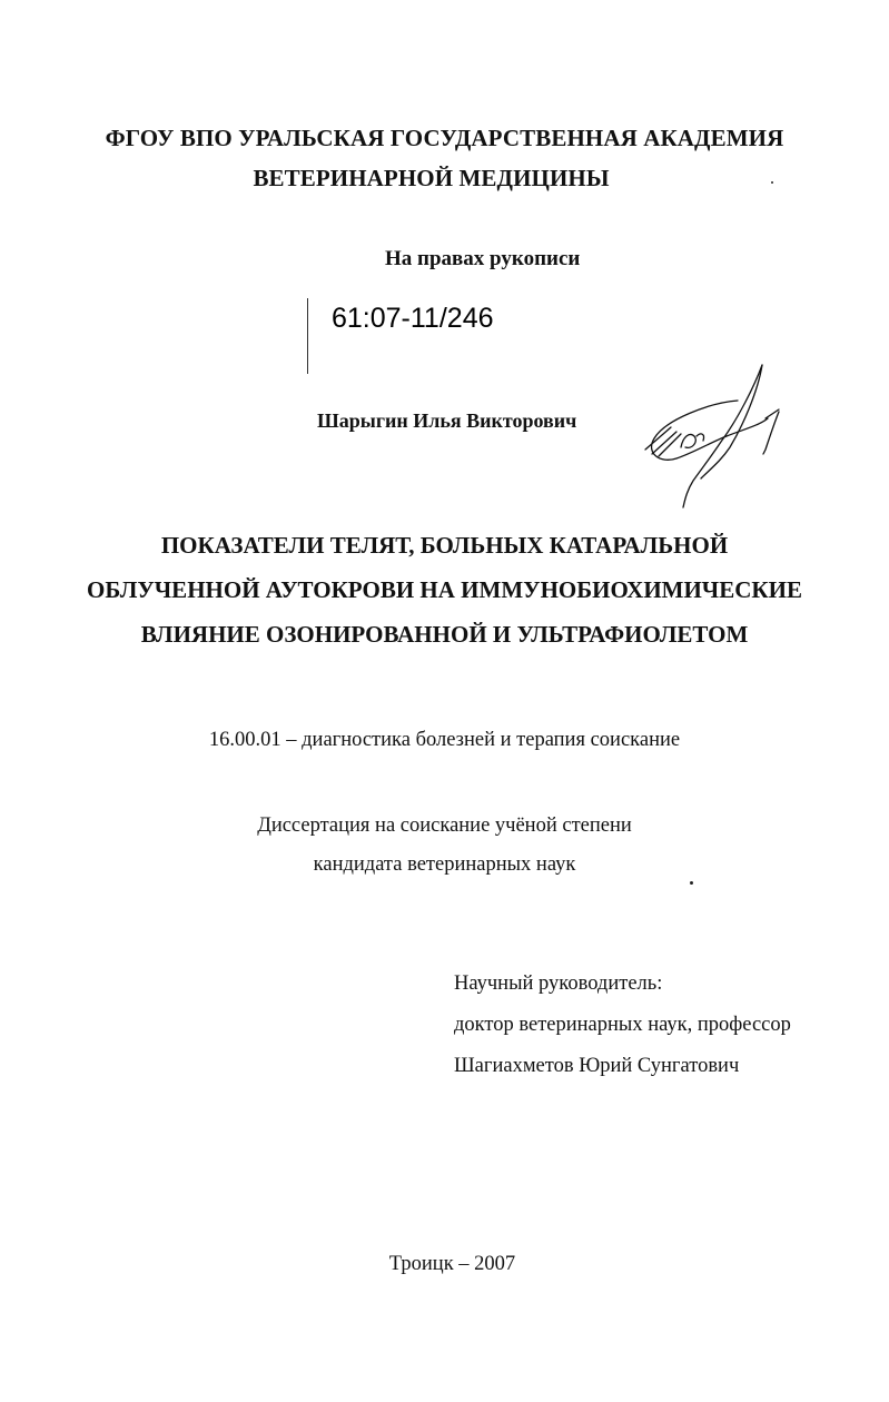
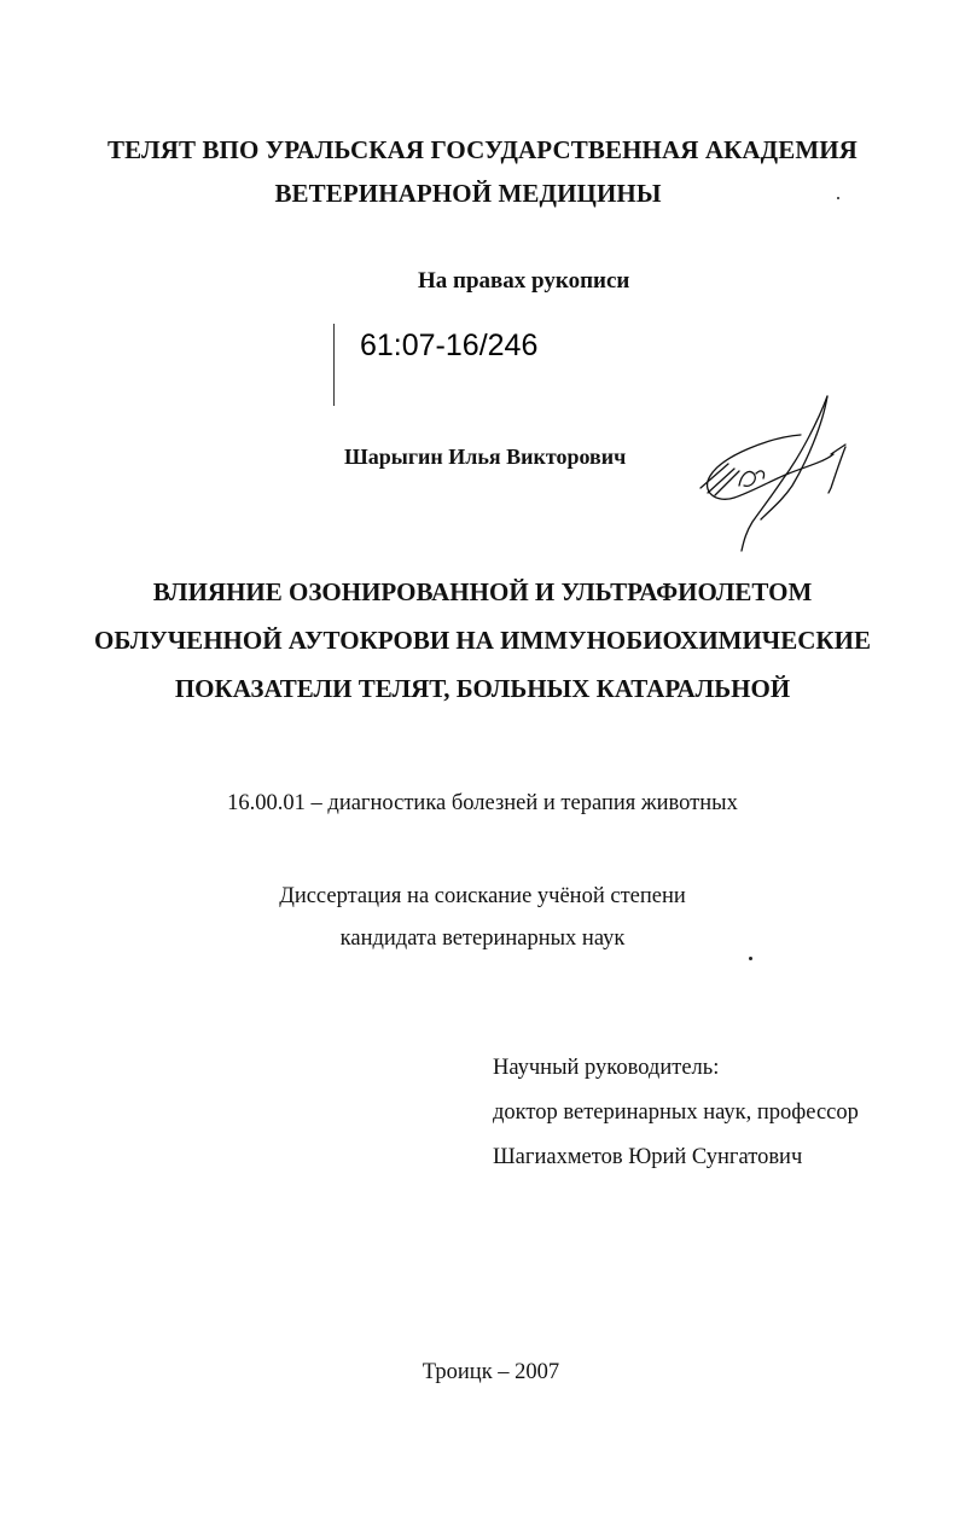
- ФГОУ ВПО УРАЛЬСКАЯ ГОСУДАРСТВЕННАЯ АКАДЕМИЯ
+ ТЕЛЯТ ВПО УРАЛЬСКАЯ ГОСУДАРСТВЕННАЯ АКАДЕМИЯ
  ВЕТЕРИНАРНОЙ МЕДИЦИНЫ
  На правах рукописи
- 61:07-11/246
+ 61:07-16/246
  Шарыгин Илья Викторович
- ПОКАЗАТЕЛИ ТЕЛЯТ, БОЛЬНЫХ КАТАРАЛЬНОЙ
+ ВЛИЯНИЕ ОЗОНИРОВАННОЙ И УЛЬТРАФИОЛЕТОМ
  ОБЛУЧЕННОЙ АУТОКРОВИ НА ИММУНОБИОХИМИЧЕСКИЕ
- ВЛИЯНИЕ ОЗОНИРОВАННОЙ И УЛЬТРАФИОЛЕТОМ
+ ПОКАЗАТЕЛИ ТЕЛЯТ, БОЛЬНЫХ КАТАРАЛЬНОЙ
- 16.00.01 – диагностика болезней и терапия соискание
+ 16.00.01 – диагностика болезней и терапия животных
  Диссертация на соискание учёной степени
  кандидата ветеринарных наук
  Научный руководитель:
  доктор ветеринарных наук, профессор
  Шагиахметов Юрий Сунгатович
  Троицк – 2007
